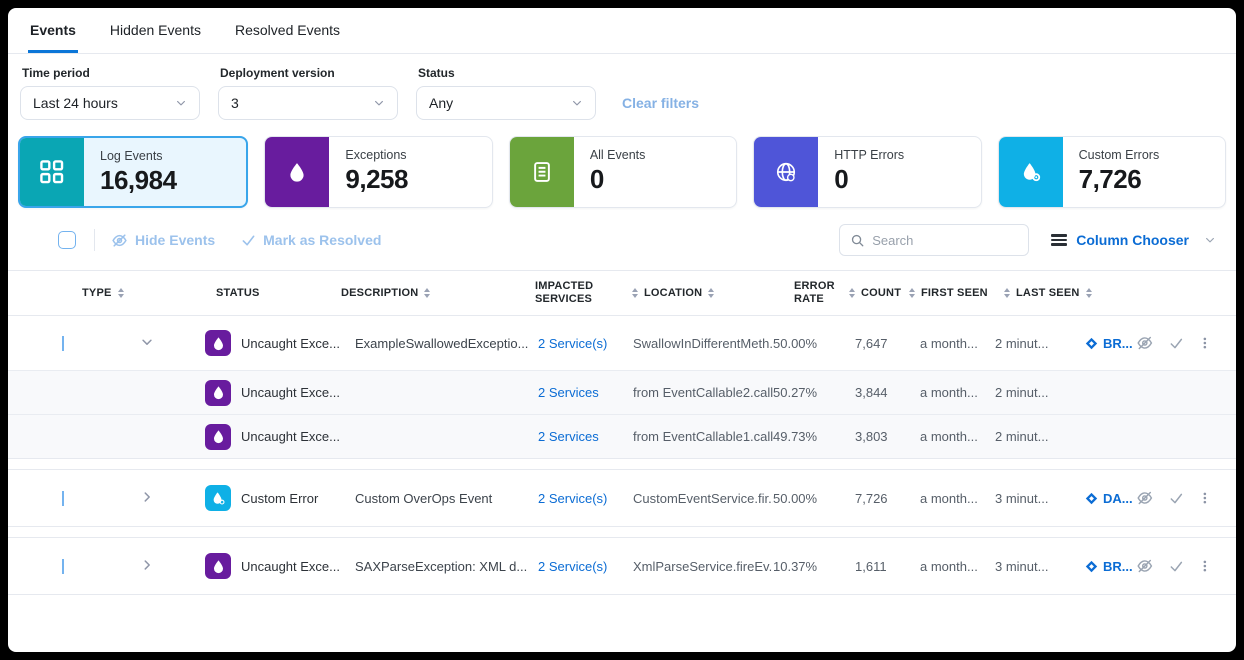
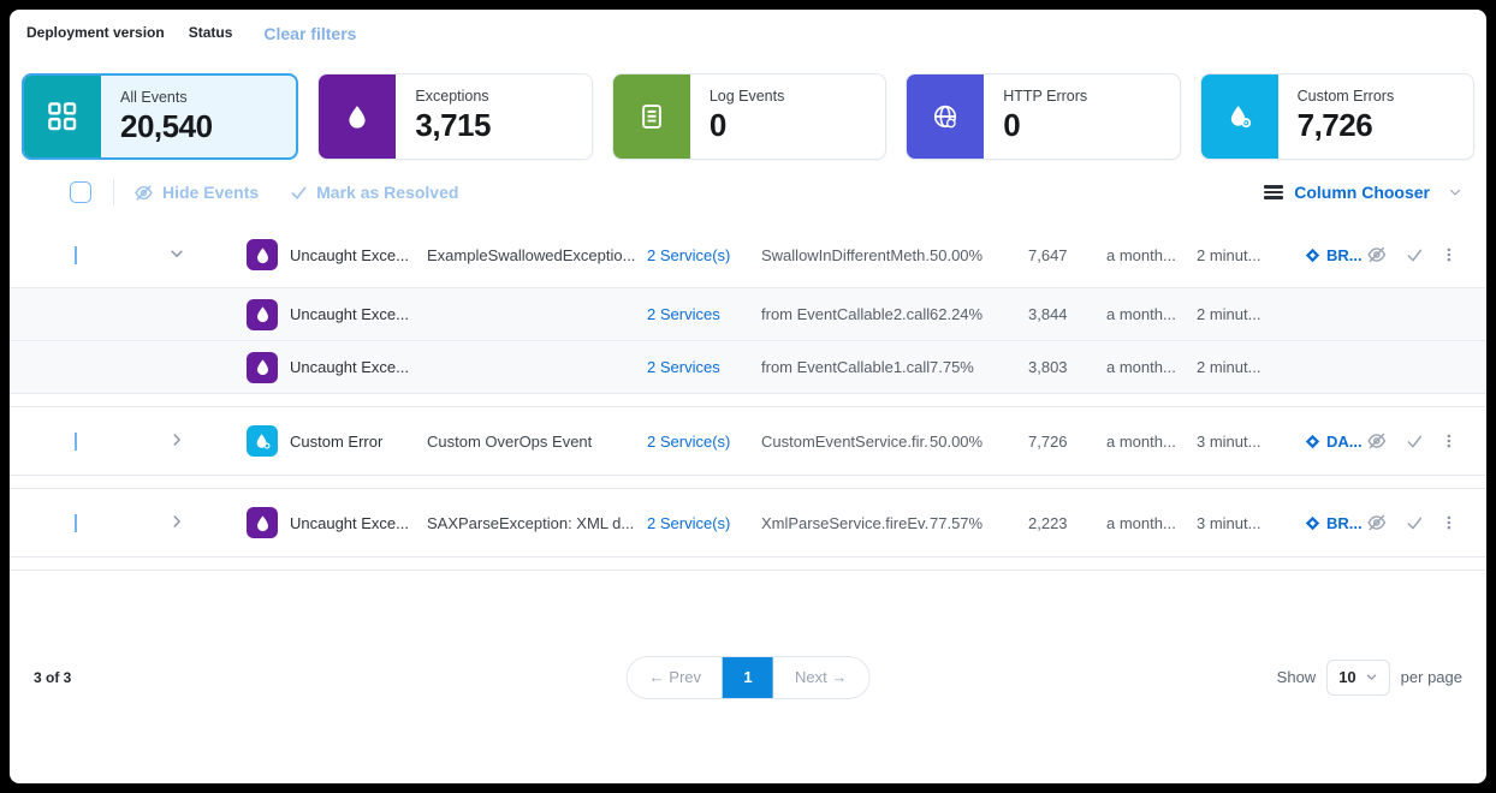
- Events
- Hidden Events
- Resolved Events
- Time period
- Last 24 hours
  Deployment version
- 3
  Status
- Any
  Clear filters
- Log Events
+ All Events
- 16,984
+ 20,540
  Exceptions
- 9,258
+ 3,715
- All Events
+ Log Events
  0
  HTTP Errors
  0
  Custom Errors
  7,726
  Hide Events
  Mark as Resolved
- Search
  Column Chooser
- TYPE
- STATUS
- DESCRIPTION
- IMPACTED SERVICES
- LOCATION
- ERROR RATE
- COUNT
- FIRST SEEN
- LAST SEEN
  Uncaught Exce...
  ExampleSwallowedExceptio...
  2 Service(s)
  SwallowInDifferentMeth.
  50.00%
  7,647
  a month...
  2 minut...
  BR...
  Uncaught Exce...
  2 Services
  from EventCallable2.call
- 50.27%
+ 62.24%
  3,844
  a month...
  2 minut...
  Uncaught Exce...
  2 Services
  from EventCallable1.call
- 49.73%
+ 7.75%
  3,803
  a month...
  2 minut...
  Custom Error
  Custom OverOps Event
  2 Service(s)
  CustomEventService.fir.
  50.00%
  7,726
  a month...
  3 minut...
  DA...
  Uncaught Exce...
  SAXParseException: XML d...
  2 Service(s)
  XmlParseService.fireEv.
- 10.37%
+ 77.57%
- 1,611
+ 2,223
  a month...
  3 minut...
  BR...
+ 3 of 3
+ ← Prev
+ 1
+ Next →
+ Show
+ 10
+ per page
